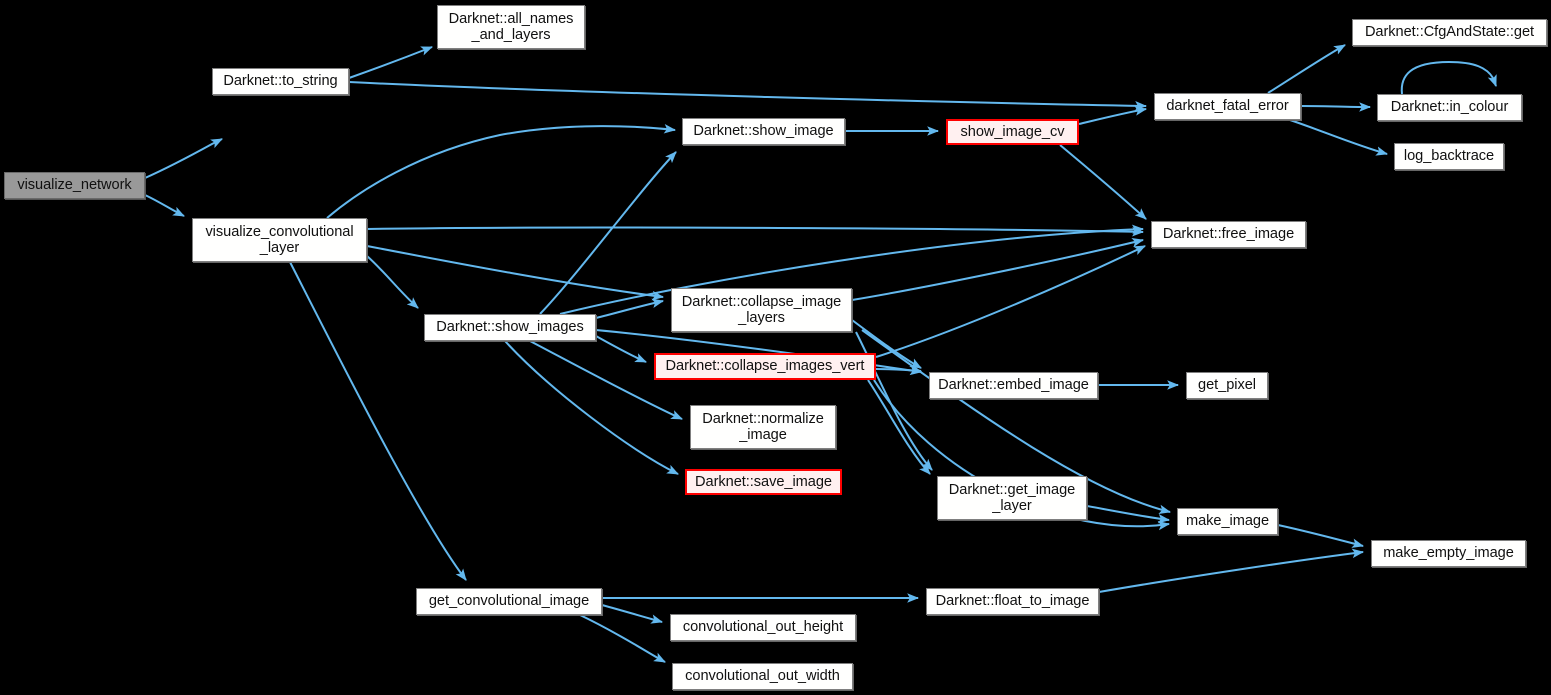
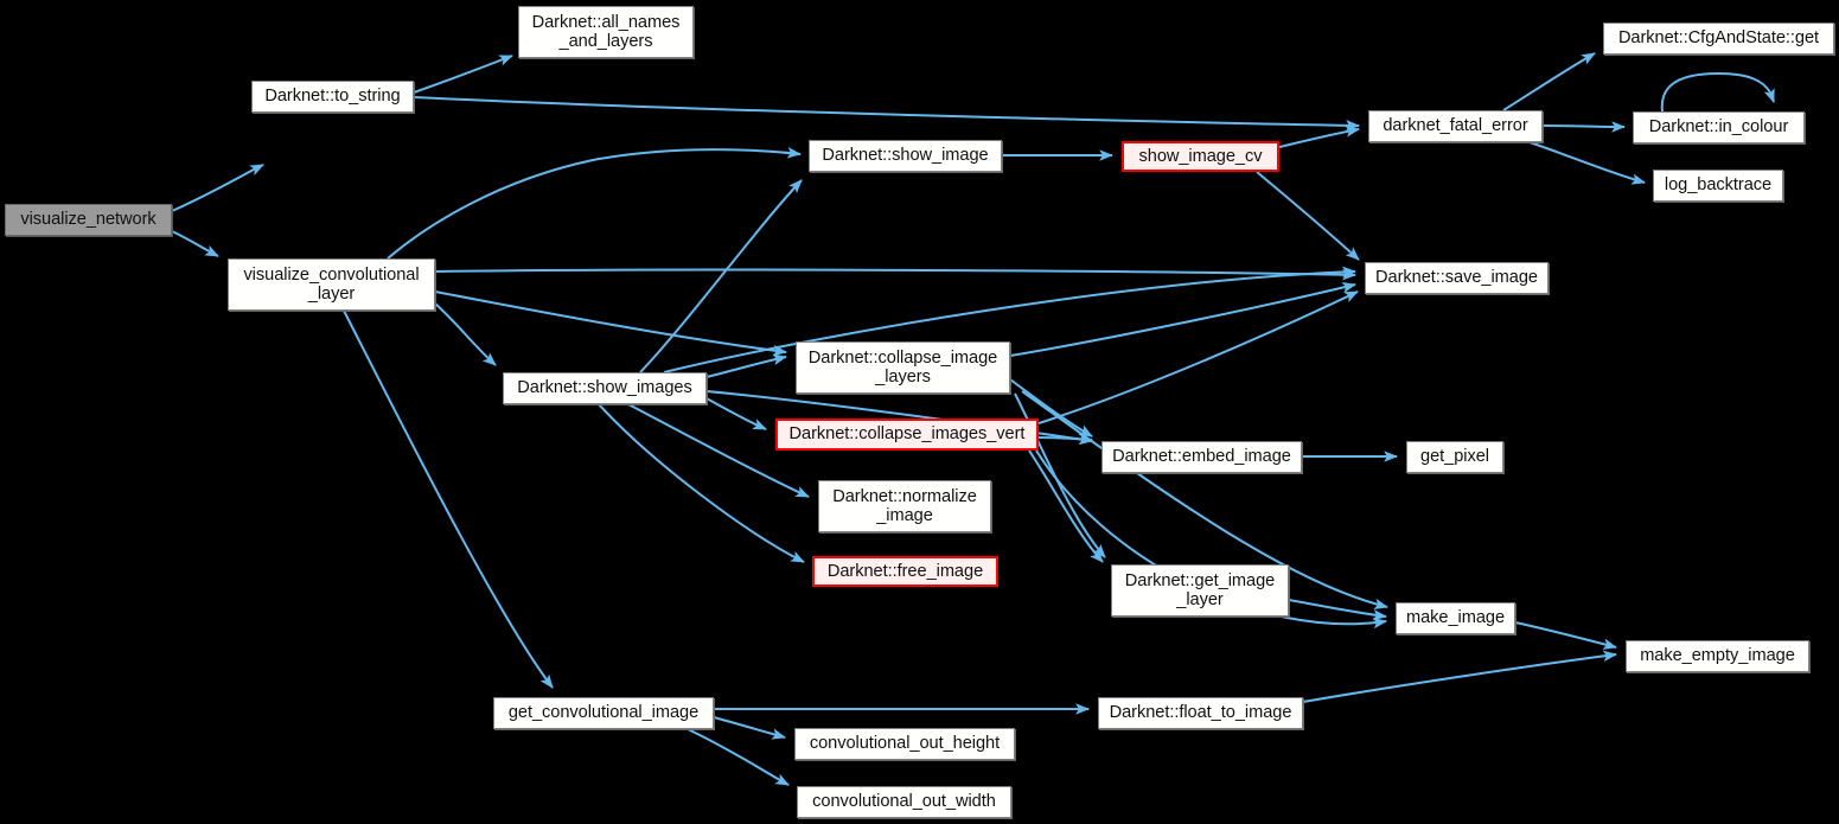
  visualize_network
  Darknet::to_string
  Darknet::all_names
  _and_layers
  visualize_convolutional
  _layer
  Darknet::show_image
  show_image_cv
  darknet_fatal_error
  Darknet::CfgAndState::get
  Darknet::in_colour
  log_backtrace
- Darknet::free_image
+ Darknet::save_image
  Darknet::show_images
  Darknet::collapse_image
  _layers
  Darknet::collapse_images_vert
  Darknet::normalize
  _image
- Darknet::save_image
+ Darknet::free_image
  Darknet::embed_image
  get_pixel
  Darknet::get_image
  _layer
  make_image
  make_empty_image
  get_convolutional_image
  Darknet::float_to_image
  convolutional_out_height
  convolutional_out_width
